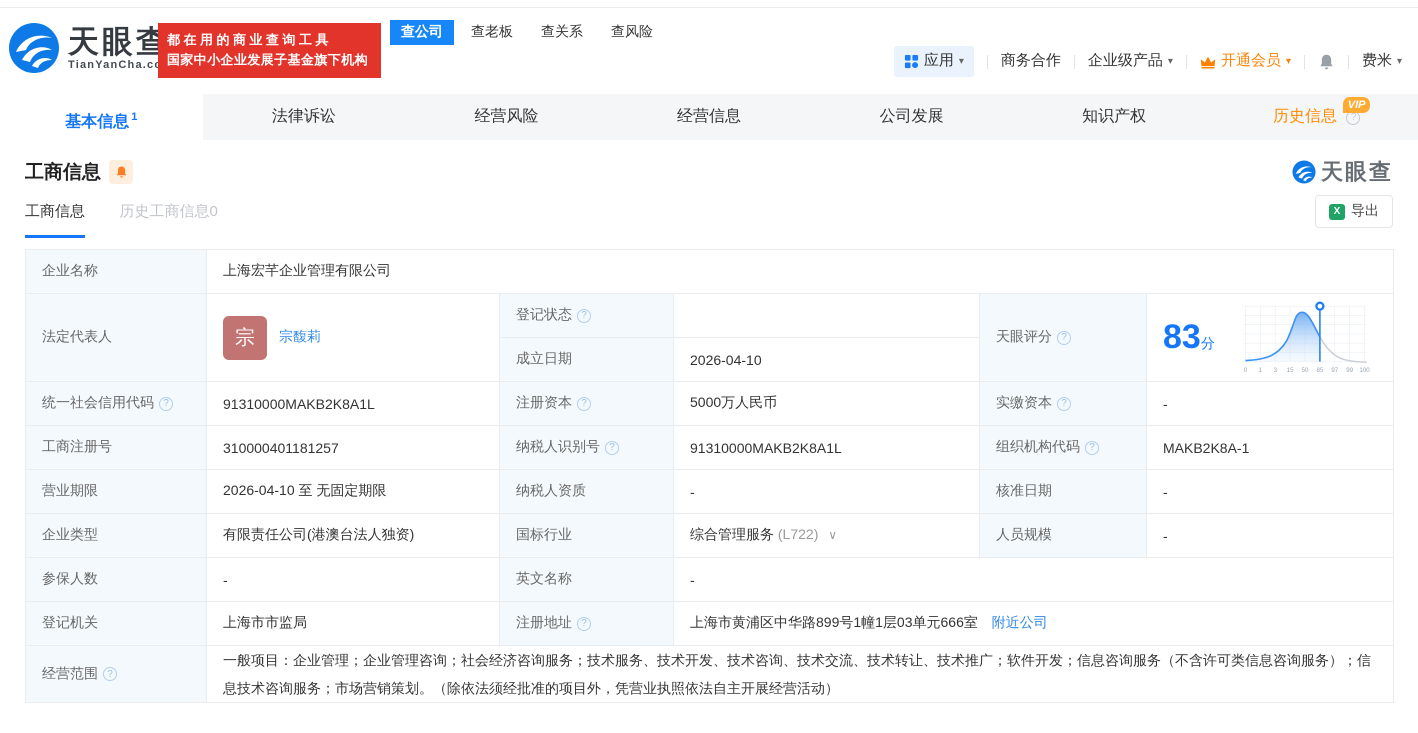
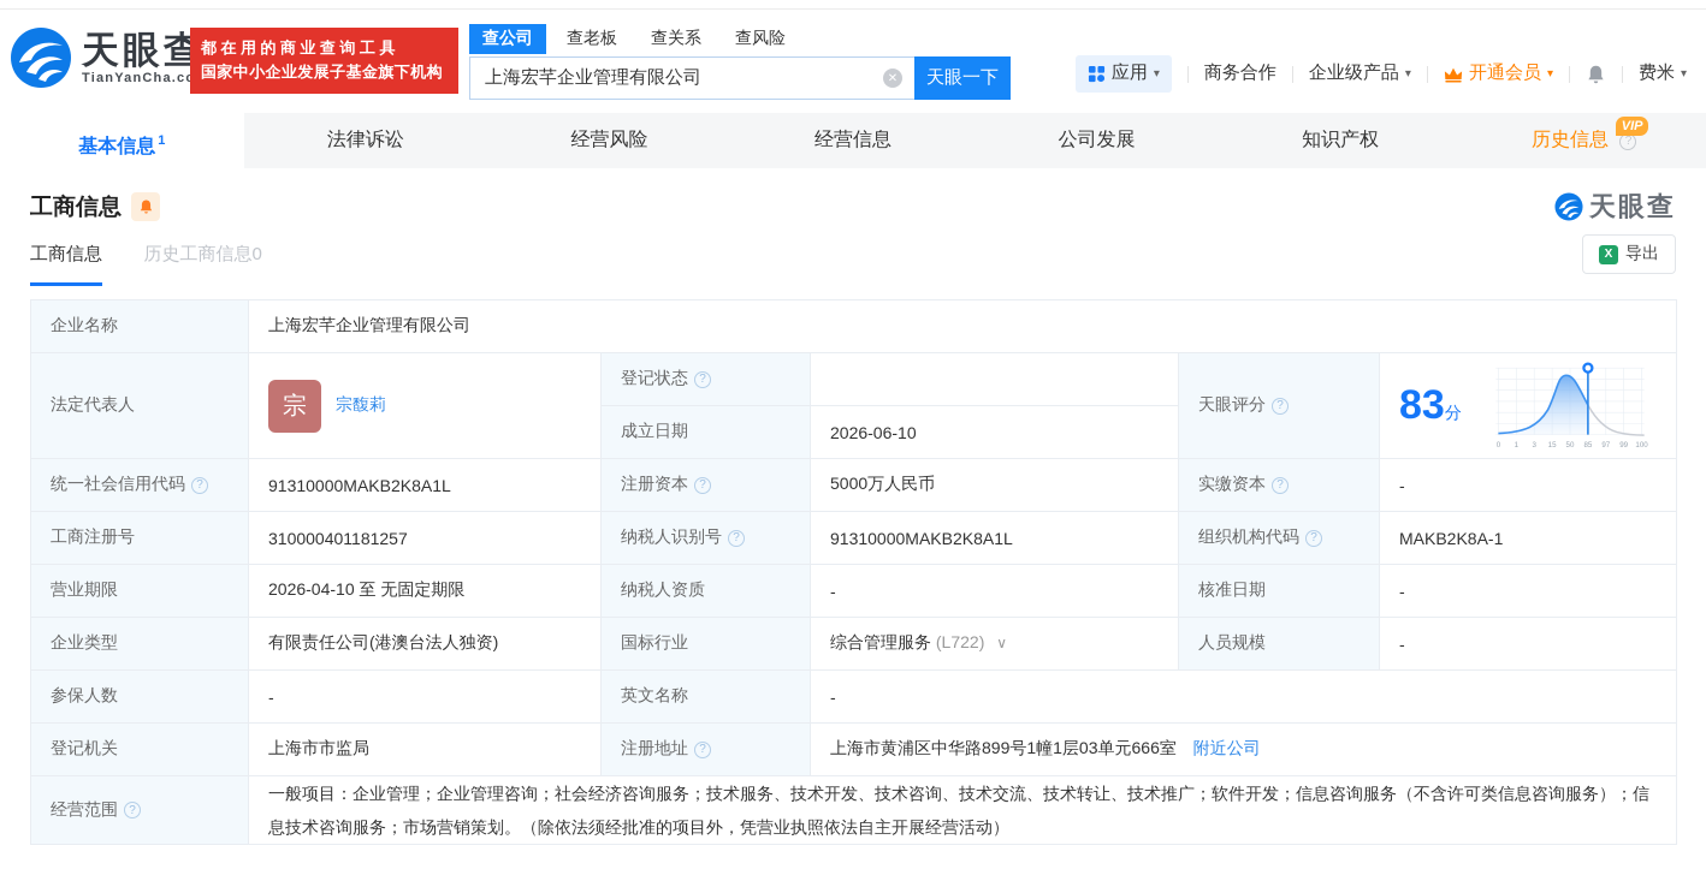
  天眼查
  TianYanCha.c
  都在用的商业查询工具
  国家中小企业发展子基金旗下机构
  查公司
  查老板
  查关系
  查风险
+ 上海宏芊企业管理有限公司
+ ✕
+ 天眼一下
  应用
  ▾
  商务合作
  企业级产品
  ▾
  开通会员
  ▾
  费米
  ▾
  基本信息 1
  法律诉讼
  经营风险
  经营信息
  公司发展
  知识产权
  VIP
  历史信息 ?
  工商信息
  天眼查
  工商信息 历史工商信息0
  X
  导出
  企业名称	上海宏芊企业管理有限公司
- 成立日期	2026-04-10
+ 成立日期	2026-06-10
  统一社会信用代码 ?	91310000MAKB2K8A1L	注册资本 ?	5000万人民币	实缴资本 ?	-
  工商注册号	310000401181257	纳税人识别号 ?	91310000MAKB2K8A1L	组织机构代码 ?	MAKB2K8A-1
  营业期限	2026-04-10 至 无固定期限	纳税人资质	-	核准日期	-
  企业类型	有限责任公司(港澳台法人独资)	国标行业	综合管理服务 (L722) ∨	人员规模	-
  参保人数	-	英文名称	-
  登记机关	上海市市监局	注册地址 ?	上海市黄浦区中华路899号1幢1层03单元666室 附近公司
  经营范围 ?	一般项目：企业管理；企业管理咨询；社会经济咨询服务；技术服务、技术开发、技术咨询、技术交流、技术转让、技术推广；软件开发；信息咨询服务（不含许可类信息咨询服务）；信息技术咨询服务；市场营销策划。（除依法须经批准的项目外，凭营业执照依法自主开展经营活动）
